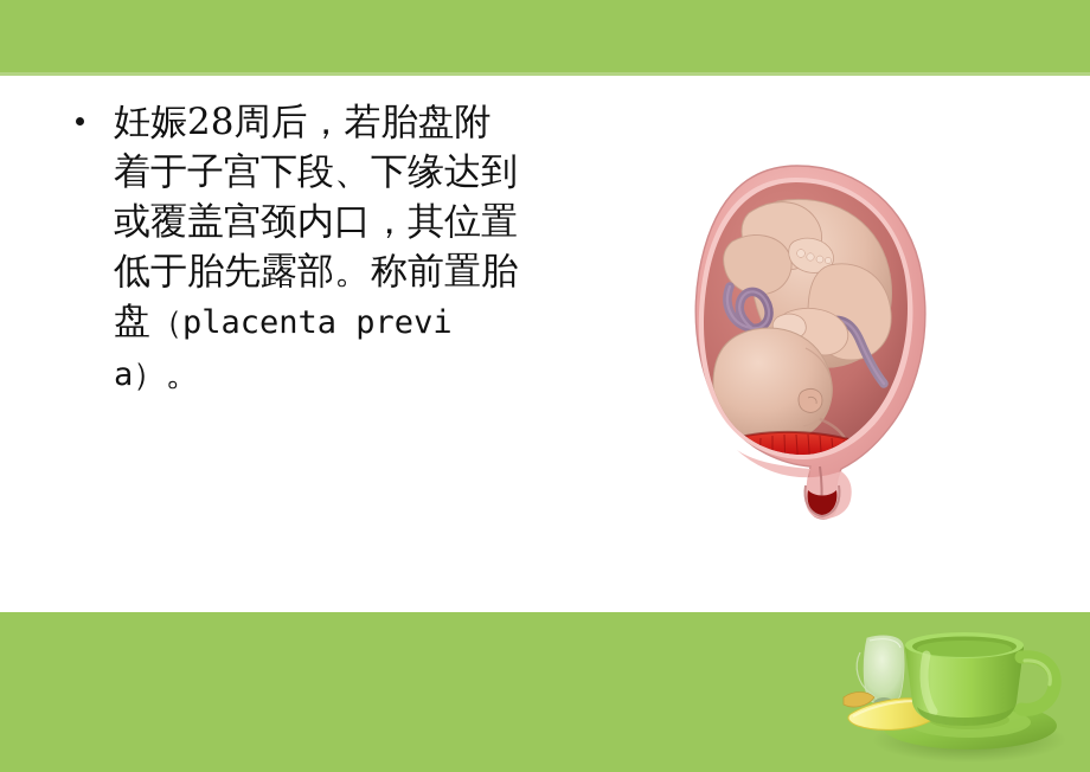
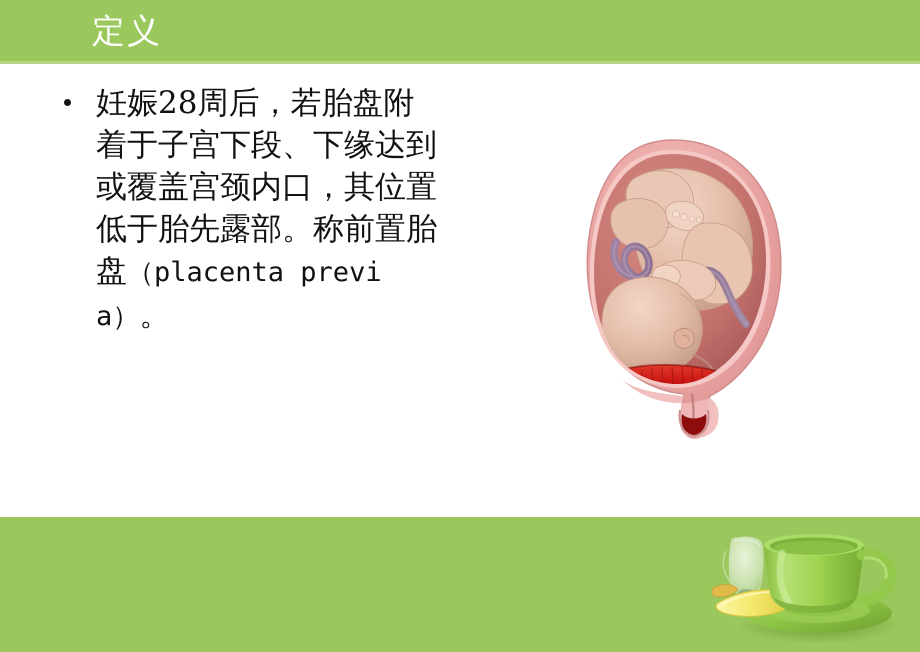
+ 定义
  妊娠28周后，若胎盘附着于子宫下段、下缘达到或覆盖宫颈内口，其位置低于胎先露部。称前置胎盘（placenta previa）。
